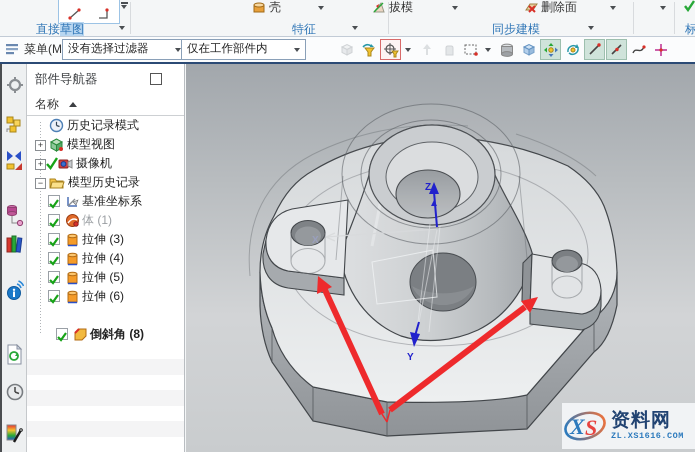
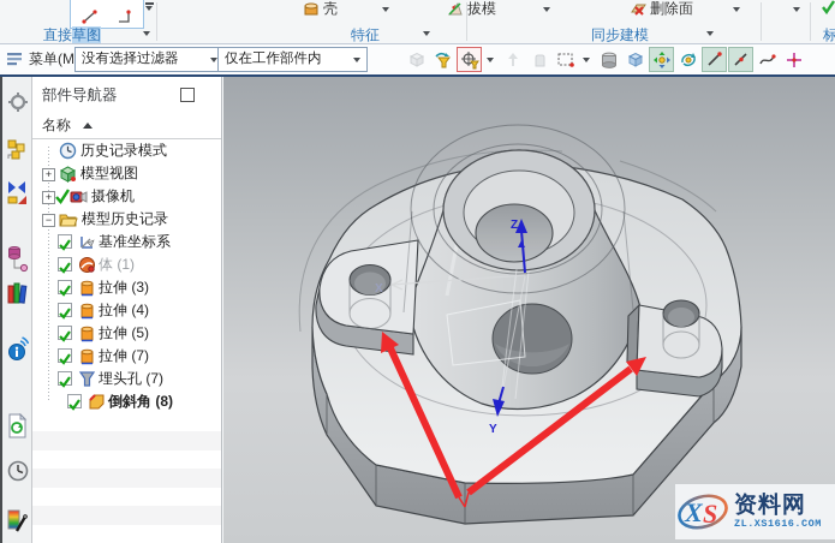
  壳
  拔模
  删除面
  直接草图
  特征
  同步建模
  标
  菜单(M
  没有选择过滤器
  仅在工作部件内
  部件导航器
  名称
  历史记录模式
  +
  模型视图
  +
  摄像机
  −
  模型历史记录
  基准坐标系
  体 (1)
  拉伸 (3)
  拉伸 (4)
  拉伸 (5)
- 拉伸 (6)
+ 拉伸 (7)
+ 埋头孔 (7)
  倒斜角 (8)
  X
  Z
  Y
  X
  S
  资料网
  ZL.XS1616.COM
